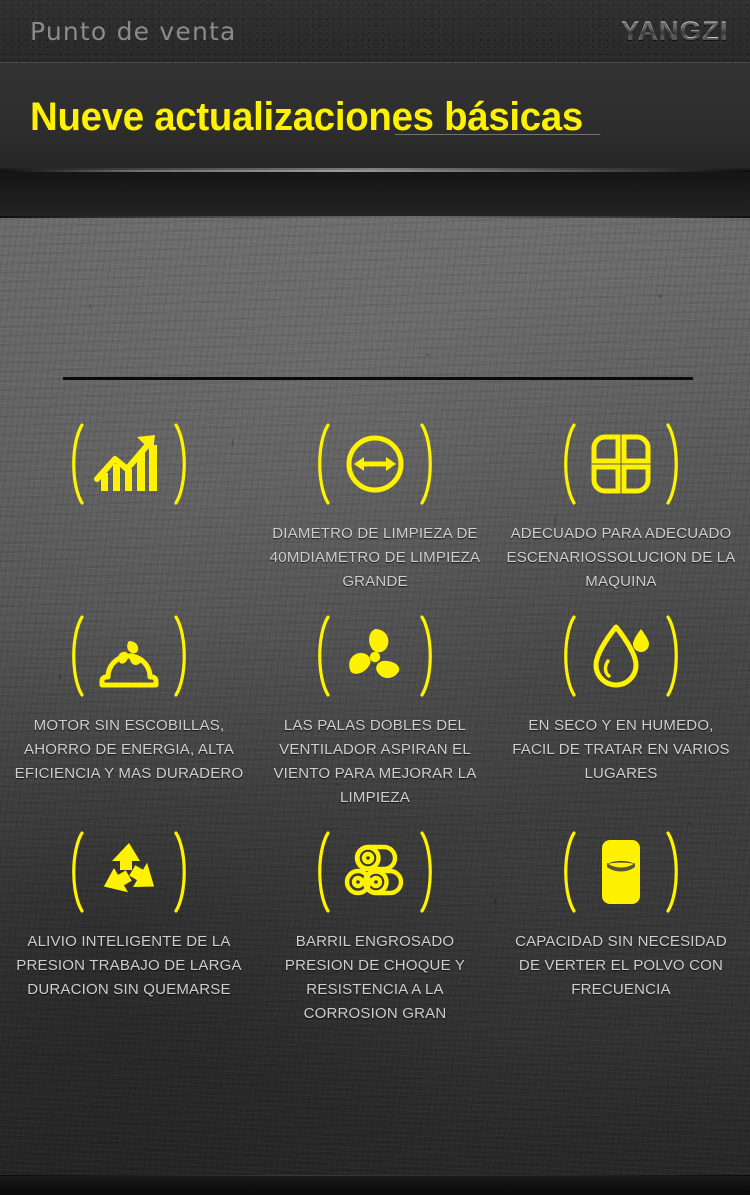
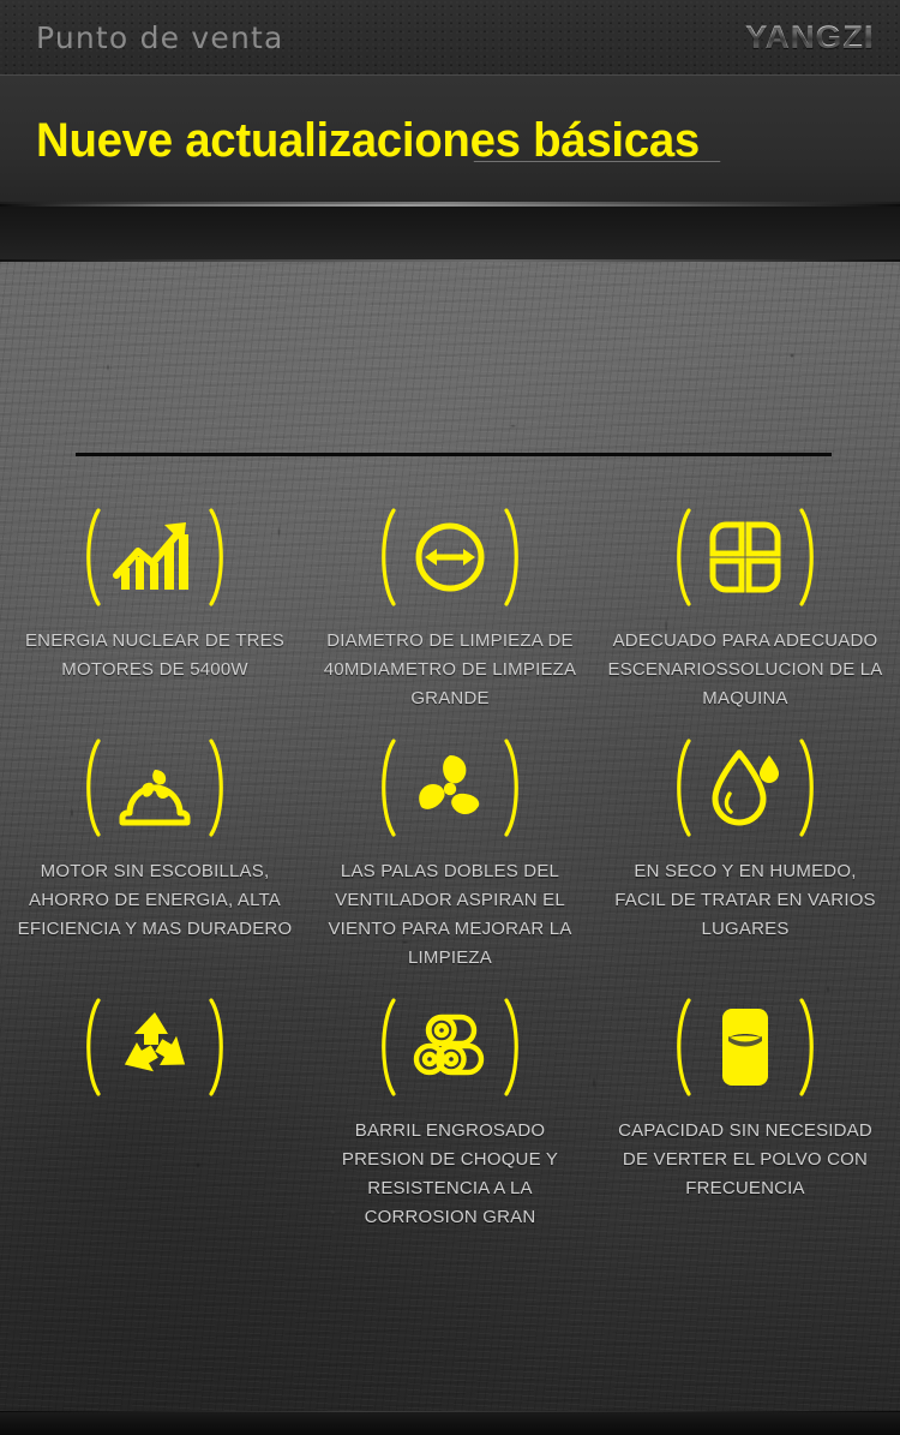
  Punto de venta
  YANGZI
  Nueve actualizaciones básicas
+ ENERGIA NUCLEAR DE TRES MOTORES DE 5400W
  DIAMETRO DE LIMPIEZA DE 40MDIAMETRO DE LIMPIEZA GRANDE
  ADECUADO PARA ADECUADO ESCENARIOSSOLUCION DE LA MAQUINA
  MOTOR SIN ESCOBILLAS, AHORRO DE ENERGIA, ALTA EFICIENCIA Y MAS DURADERO
  LAS PALAS DOBLES DEL VENTILADOR ASPIRAN EL VIENTO PARA MEJORAR LA LIMPIEZA
  EN SECO Y EN HUMEDO, FACIL DE TRATAR EN VARIOS LUGARES
- ALIVIO INTELIGENTE DE LA PRESION TRABAJO DE LARGA DURACION SIN QUEMARSE
  BARRIL ENGROSADO PRESION DE CHOQUE Y RESISTENCIA A LA CORROSION GRAN
  CAPACIDAD SIN NECESIDAD DE VERTER EL POLVO CON FRECUENCIA
